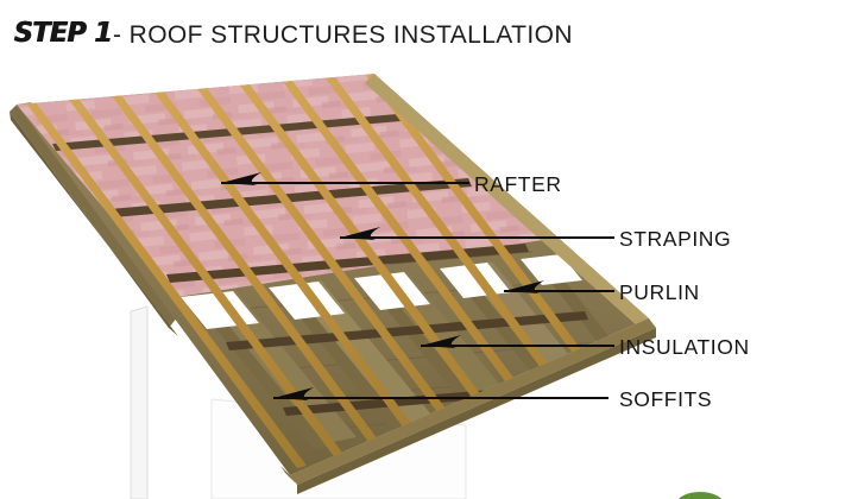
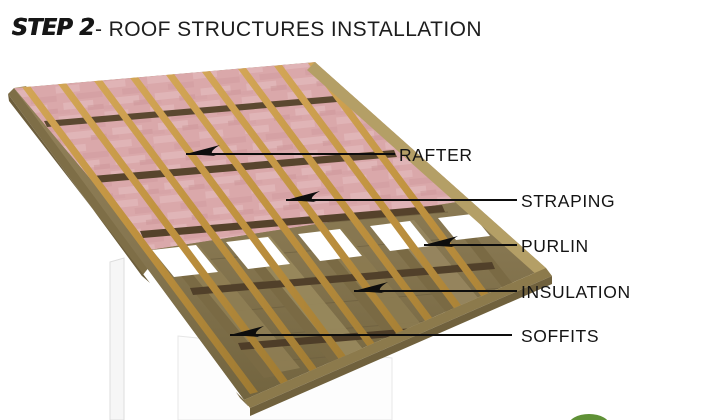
- STEP 1
+ STEP 2
  - ROOF STRUCTURES INSTALLATION
  RAFTER
  STRAPING
  PURLIN
  INSULATION
  SOFFITS
